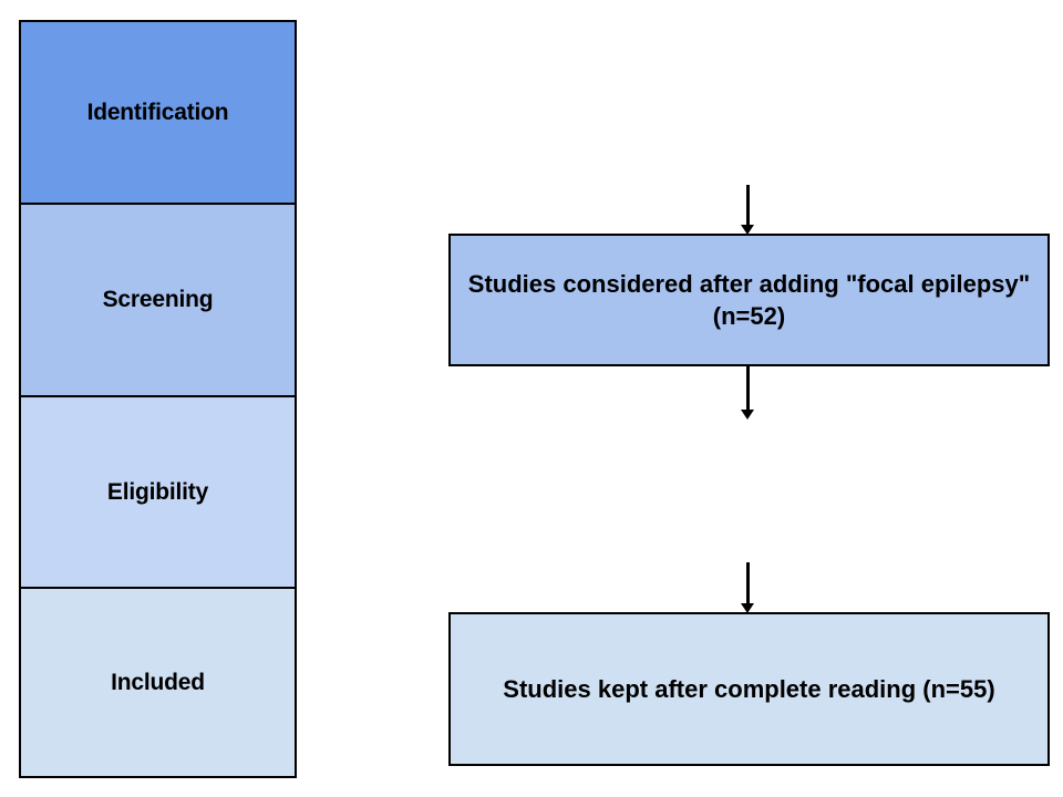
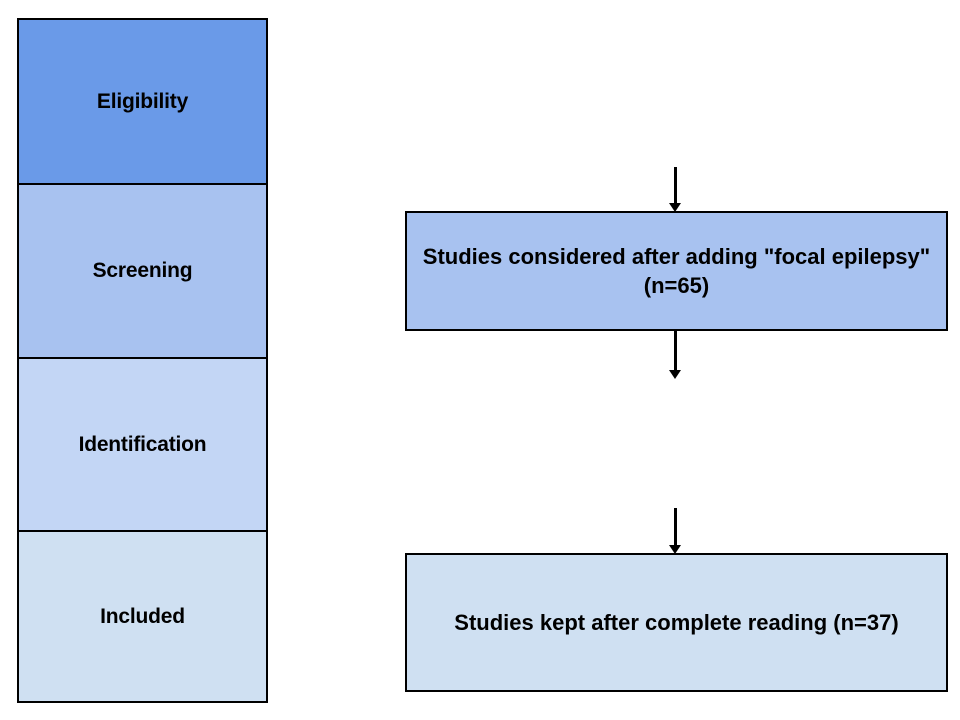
- Identification
+ Eligibility
  Screening
- Eligibility
+ Identification
  Included
- Studies considered after adding "focal epilepsy" (n=52)
+ Studies considered after adding "focal epilepsy" (n=65)
- Studies kept after complete reading (n=55)
+ Studies kept after complete reading (n=37)
